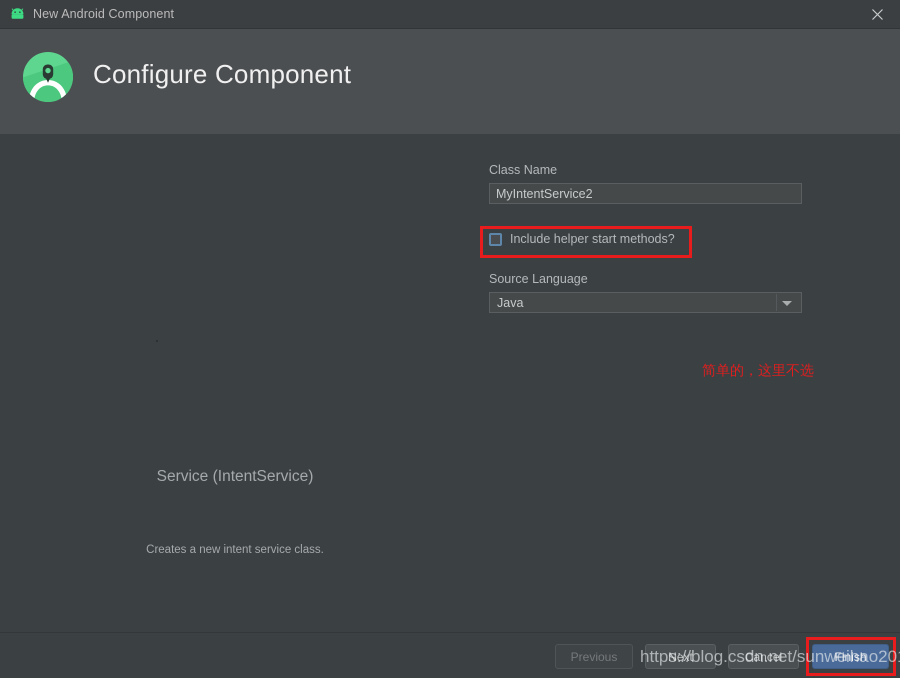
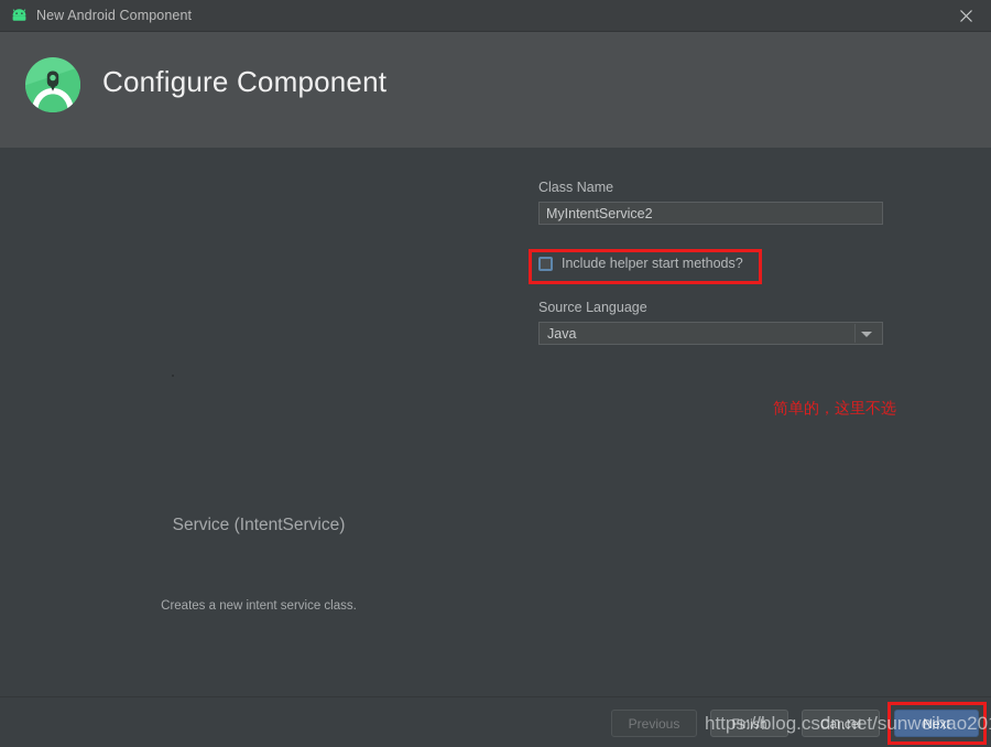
  New Android Component
  Configure Component
  Service (IntentService)
  Creates a new intent service class.
  Class Name
  MyIntentService2
  Include helper start methods?
  Source Language
  Java
  简单的，这里不选
  Previous
- Next
+ Finish
  Cancel
- Finish
+ Next
  https://blog.csdn.net/sunweihao20
